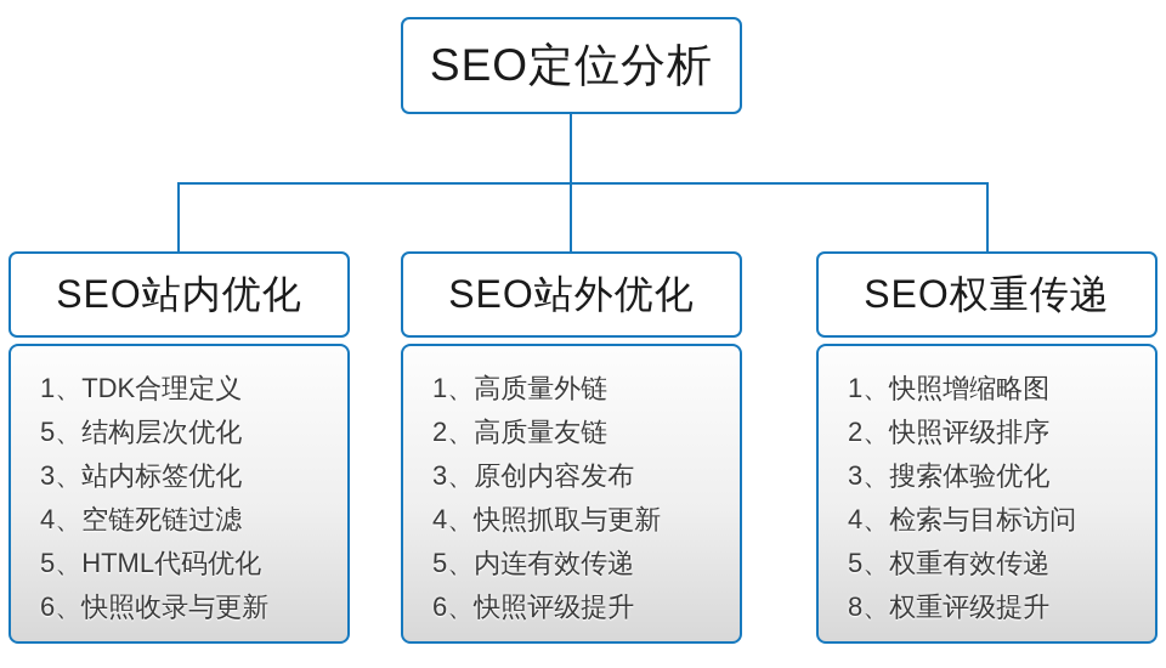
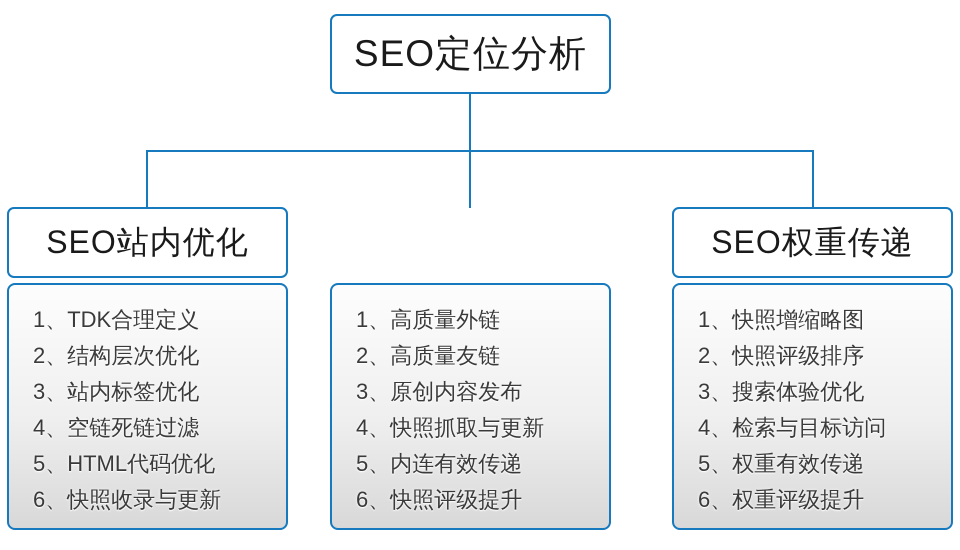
  SEO定位分析
  SEO站内优化
  1、TDK合理定义
- 5、结构层次优化
+ 2、结构层次优化
  3、站内标签优化
  4、空链死链过滤
  5、HTML代码优化
  6、快照收录与更新
- SEO站外优化
  1、高质量外链
  2、高质量友链
  3、原创内容发布
  4、快照抓取与更新
  5、内连有效传递
  6、快照评级提升
  SEO权重传递
  1、快照增缩略图
  2、快照评级排序
  3、搜索体验优化
  4、检索与目标访问
  5、权重有效传递
- 8、权重评级提升
+ 6、权重评级提升
